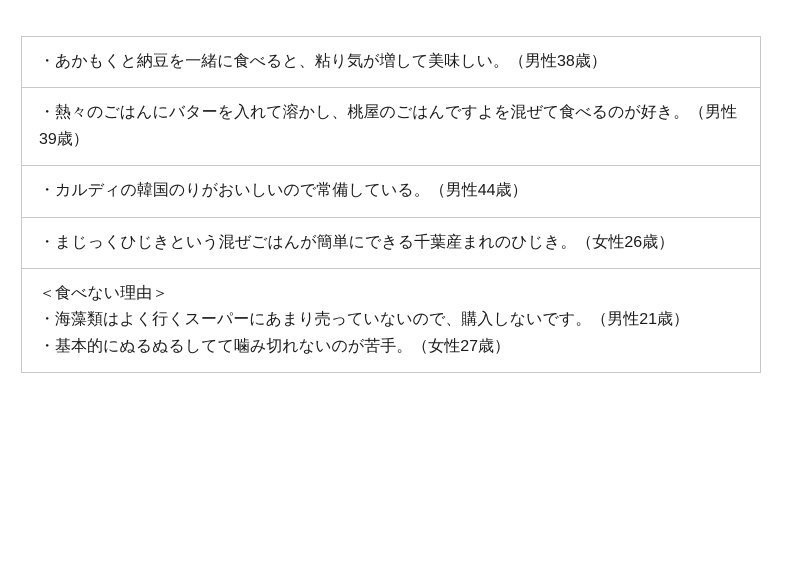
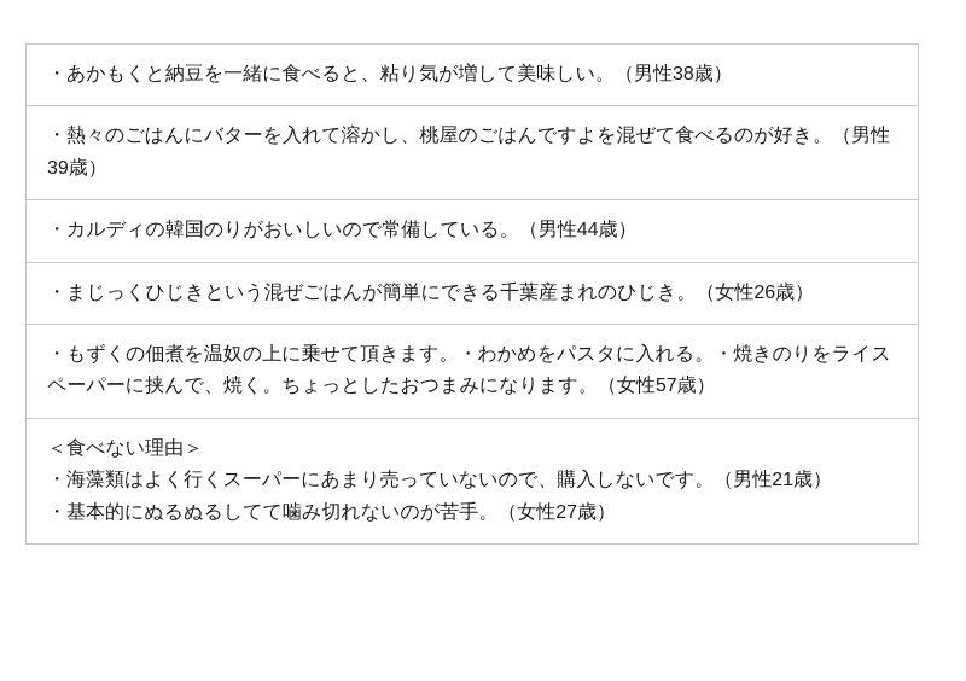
  ・あかもくと納豆を一緒に食べると、粘り気が増して美味しい。（男性38歳）
  ・熱々のごはんにバターを入れて溶かし、桃屋のごはんですよを混ぜて食べるのが好き。（男性39歳）
  ・カルディの韓国のりがおいしいので常備している。（男性44歳）
  ・まじっくひじきという混ぜごはんが簡単にできる千葉産まれのひじき。（女性26歳）
+ ・もずくの佃煮を温奴の上に乗せて頂きます。・わかめをパスタに入れる。・焼きのりをライスペーパーに挟んで、焼く。ちょっとしたおつまみになります。（女性57歳）
  ＜食べない理由＞・海藻類はよく行くスーパーにあまり売っていないので、購入しないです。（男性21歳）・基本的にぬるぬるしてて噛み切れないのが苦手。（女性27歳）
